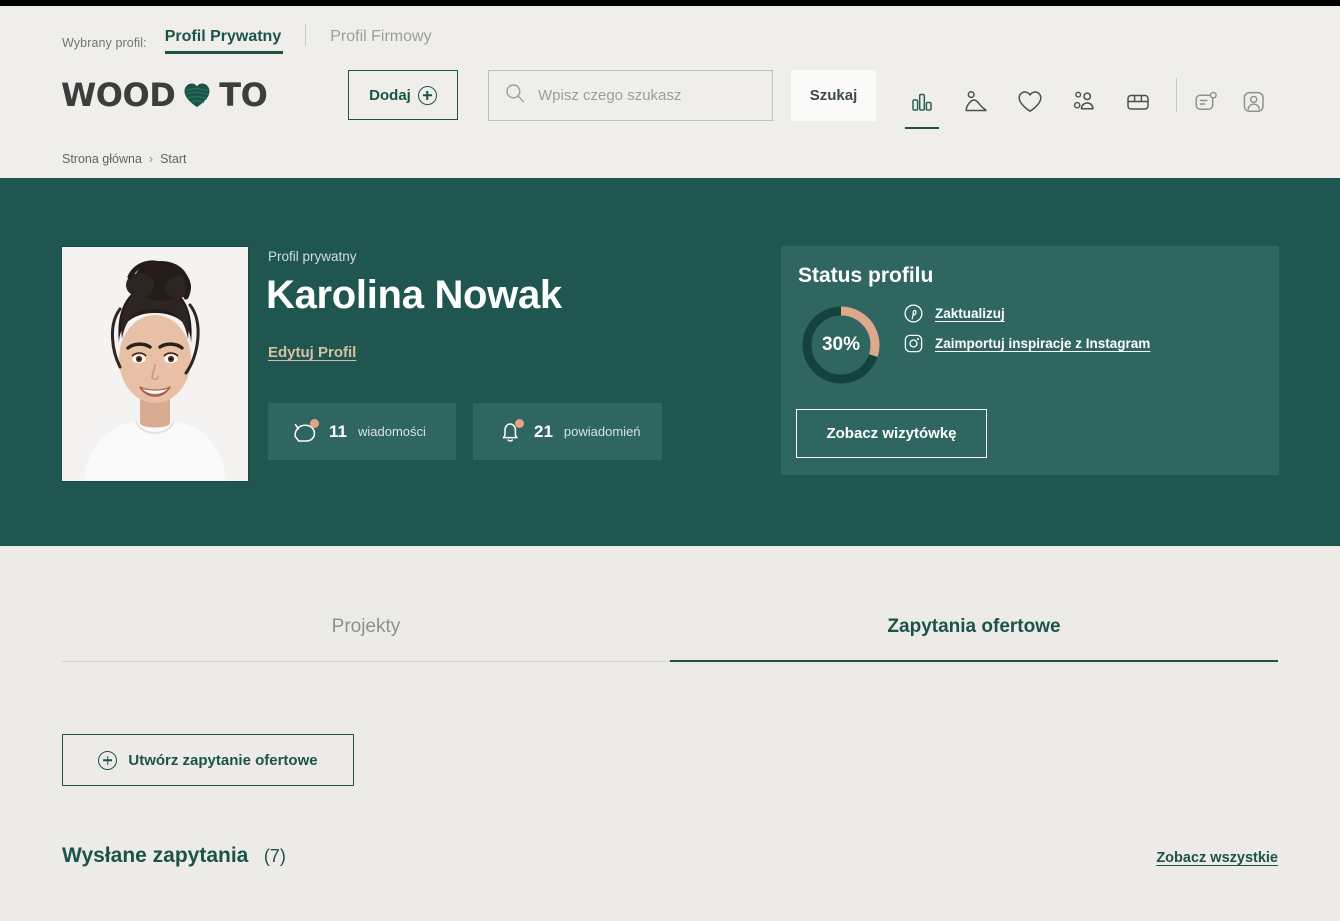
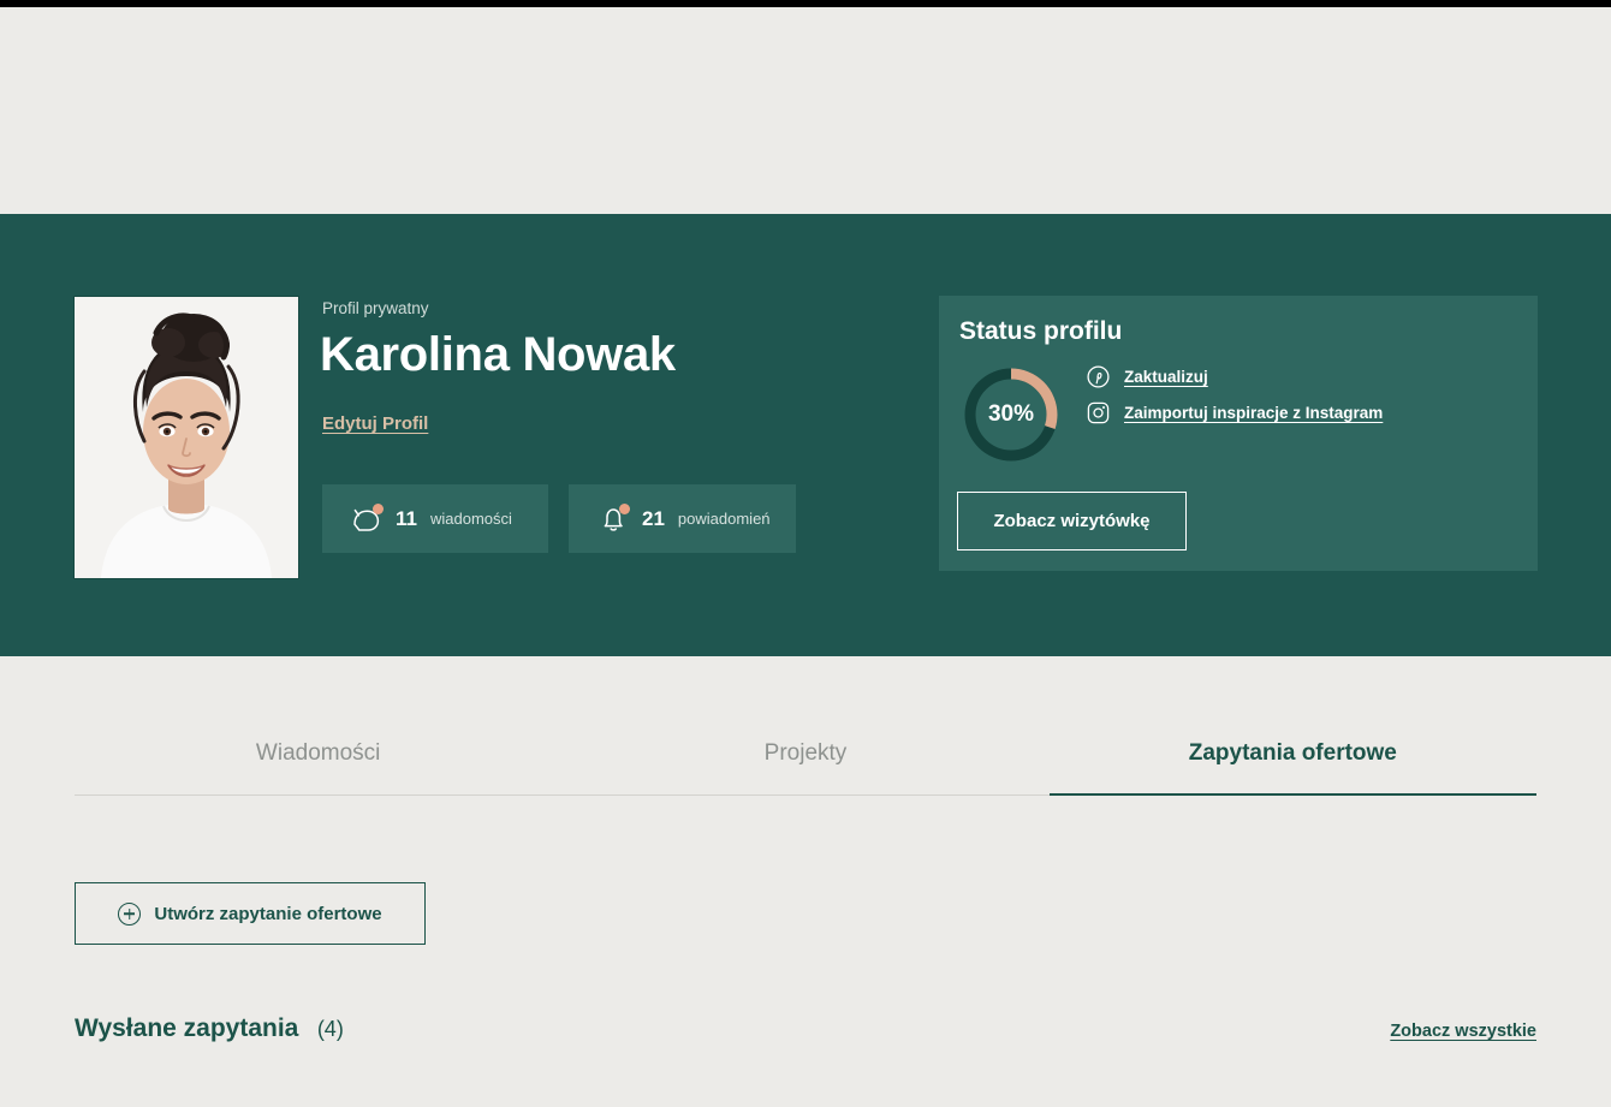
- Wybrany profil:
- Profil Prywatny
- Profil Firmowy
- WOOD
- TO
- Dodaj
- Wpisz czego szukasz
- Szukaj
- Strona główna
- ›
- Start
  Profil prywatny
  Karolina Nowak
  Edytuj Profil
  11
  wiadomości
  21
  powiadomień
  Status profilu
  30%
  Zaktualizuj
  Zaimportuj inspiracje z Instagram
  Zobacz wizytówkę
+ Wiadomości
  Projekty
  Zapytania ofertowe
  Utwórz zapytanie ofertowe
- Wysłane zapytania (7)
+ Wysłane zapytania (4)
  Zobacz wszystkie
